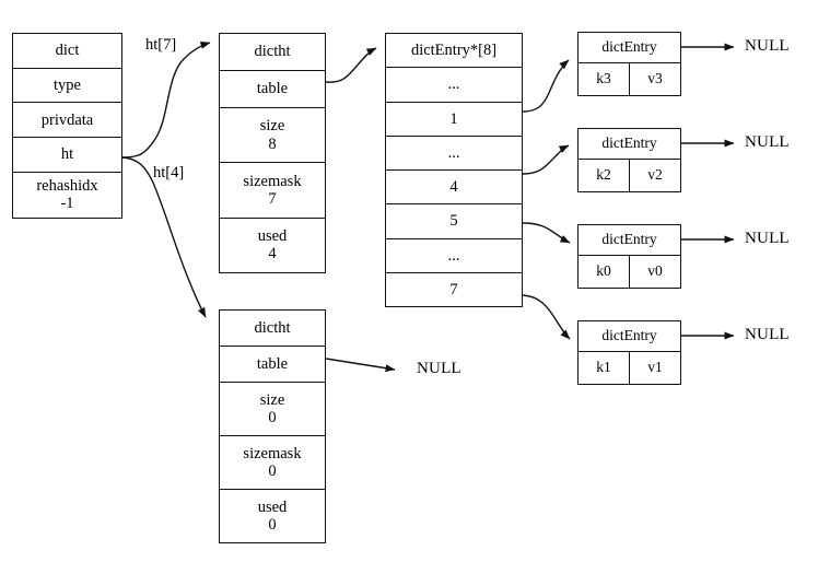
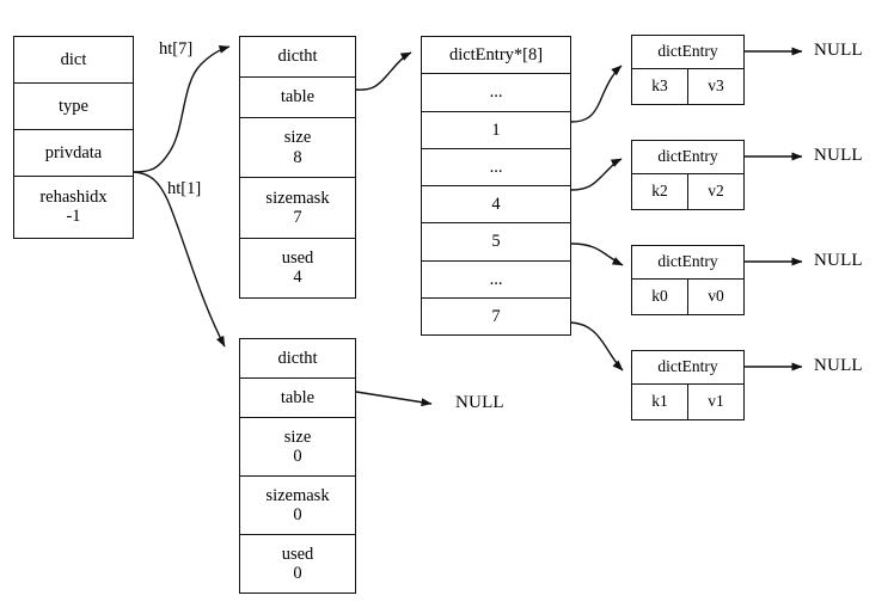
  dict
  type
  privdata
- ht
  rehashidx
  -1
  ht[7]
- ht[4]
+ ht[1]
  dictht
  table
  size
  8
  sizemask
  7
  used
  4
  dictht
  table
  size
  0
  sizemask
  0
  used
  0
  NULL
  dictEntry*[8]
  ...
  1
  ...
  4
  5
  ...
  7
  dictEntry
  k3
  v3
  NULL
  dictEntry
  k2
  v2
  NULL
  dictEntry
  k0
  v0
  NULL
  dictEntry
  k1
  v1
  NULL
